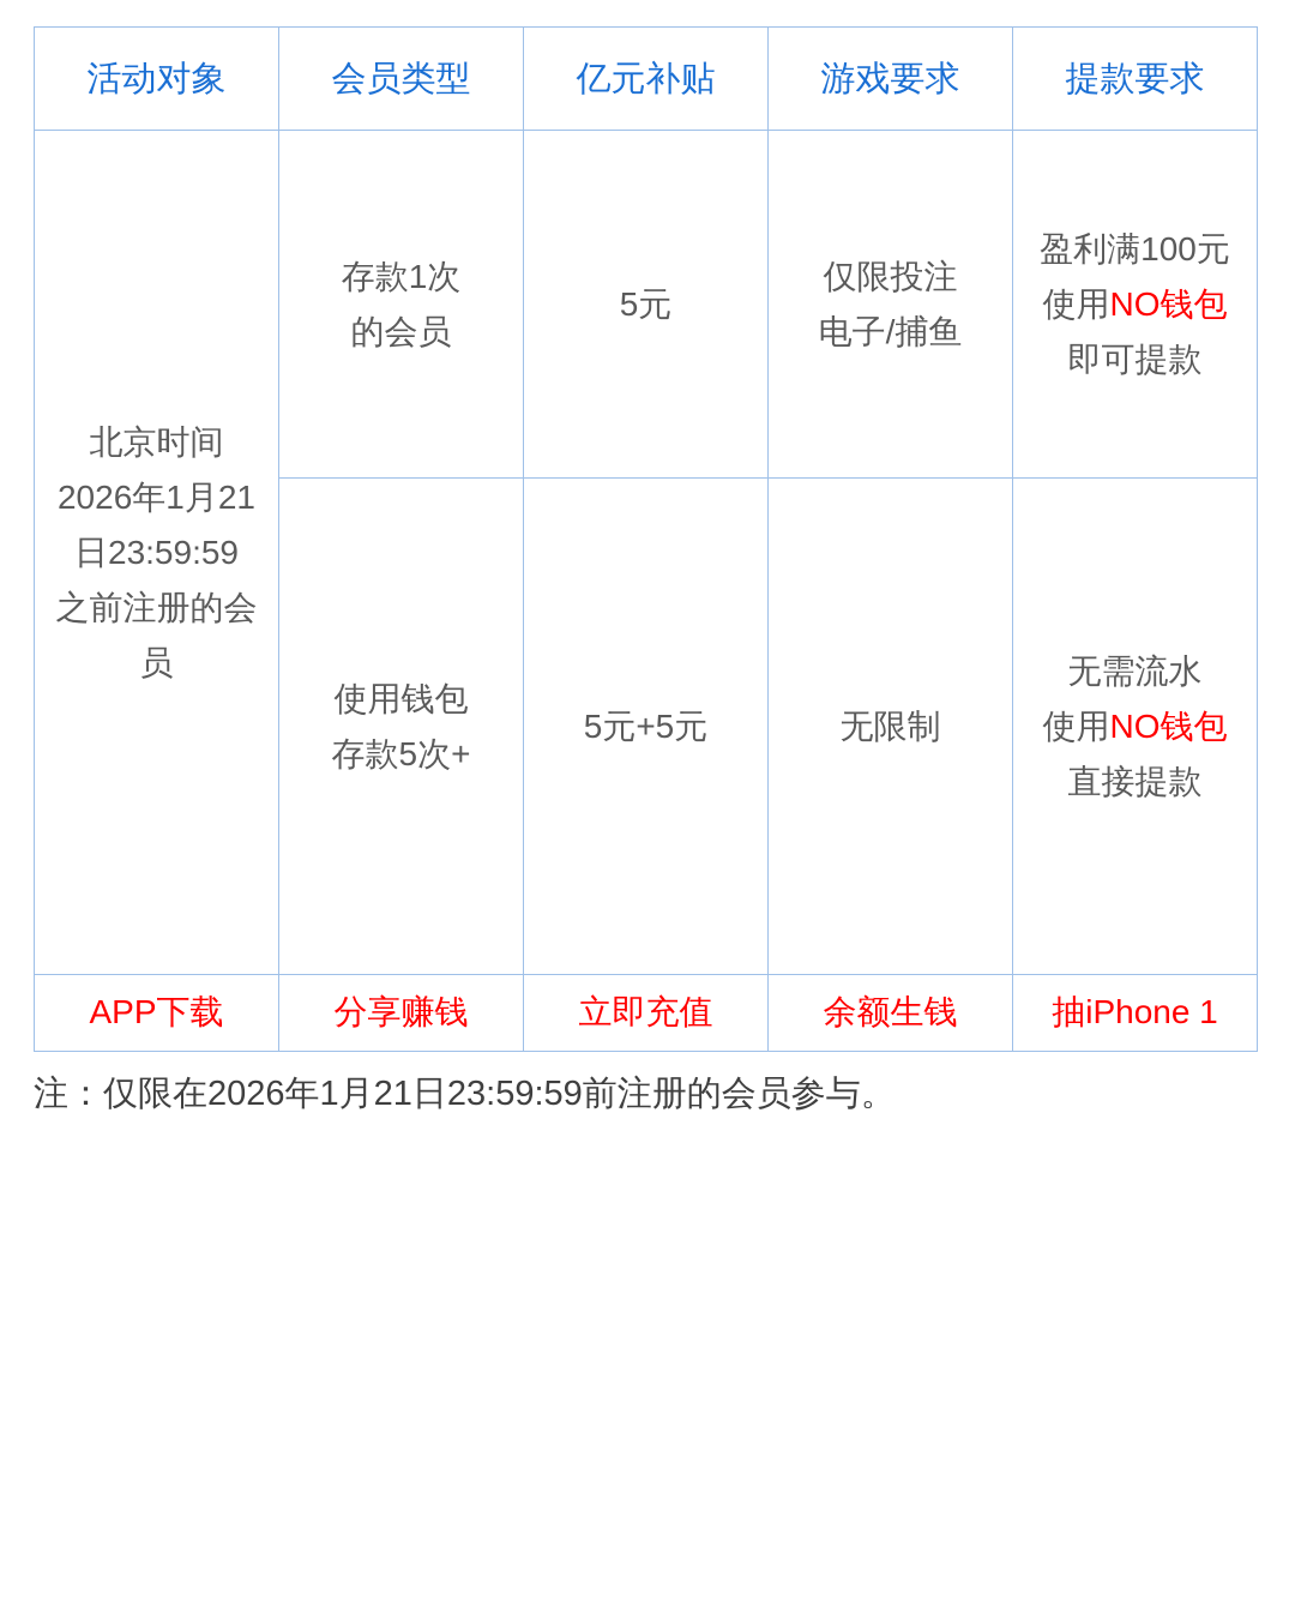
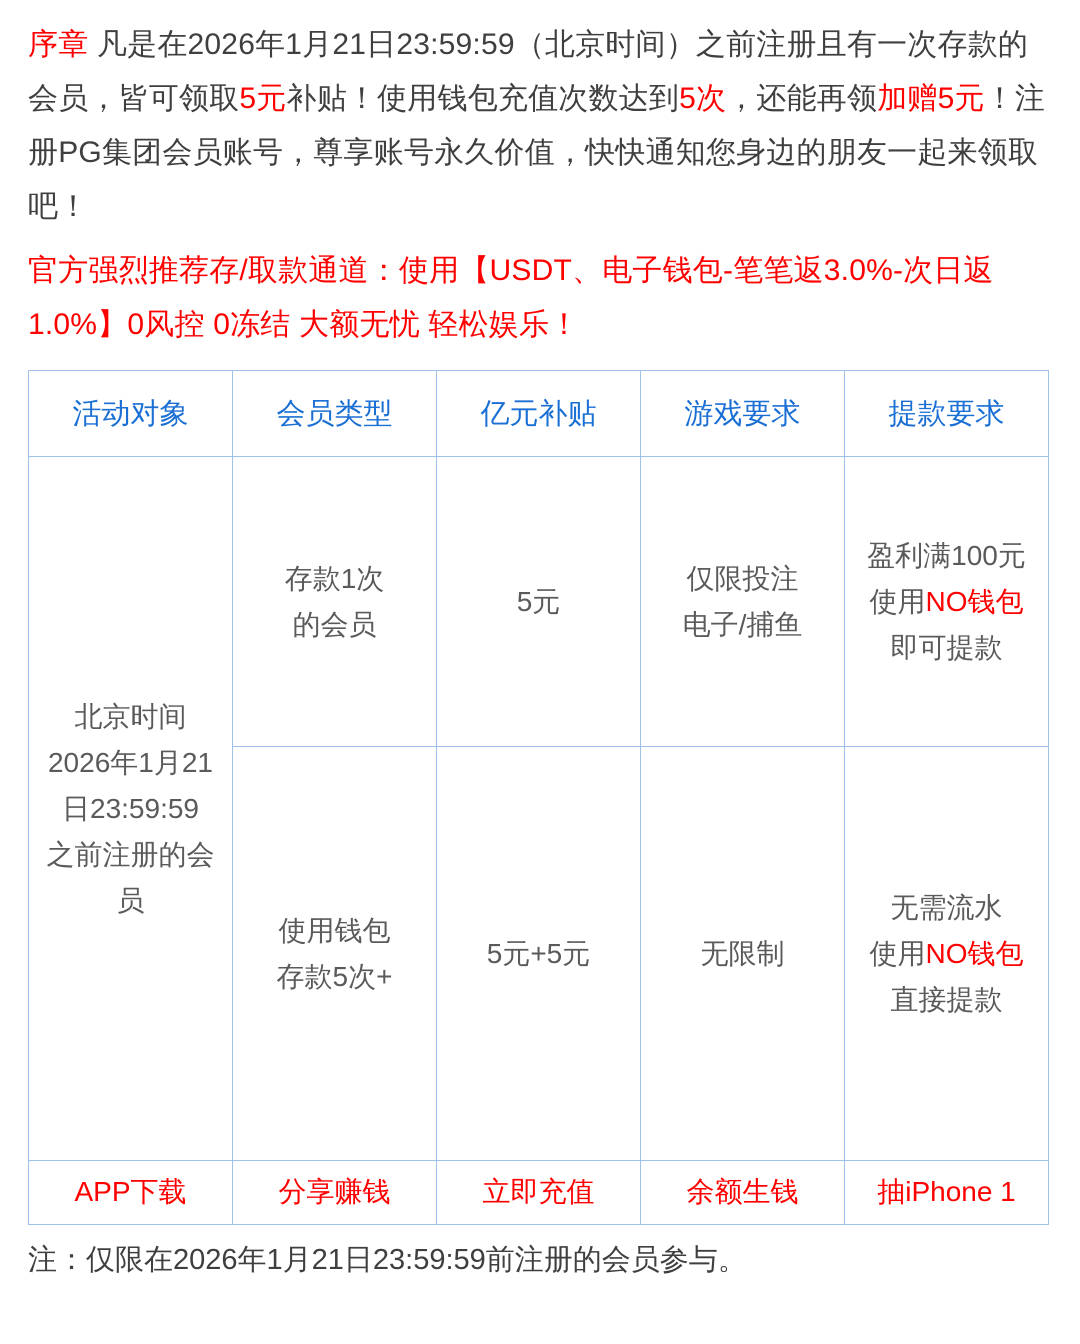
+ 序章 凡是在2026年1月21日23:59:59（北京时间）之前注册且有一次存款的会员，皆可领取5元补贴！使用钱包充值次数达到5次，还能再领加赠5元！注册PG集团会员账号，尊享账号永久价值，快快通知您身边的朋友一起来领取吧！
+ 官方强烈推荐存/取款通道：使用【USDT、电子钱包-笔笔返3.0%-次日返1.0%】0风控 0冻结 大额无忧 轻松娱乐！
  活动对象	会员类型	亿元补贴	游戏要求	提款要求
  北京时间 2026年1月21 日23:59:59 之前注册的会 员	存款1次 的会员	5元	仅限投注 电子/捕鱼	盈利满100元 使用NO钱包 即可提款
  使用钱包 存款5次+	5元+5元	无限制	无需流水 使用NO钱包 直接提款
  APP下载	分享赚钱	立即充值	余额生钱	抽iPhone 1
  注：仅限在2026年1月21日23:59:59前注册的会员参与。
